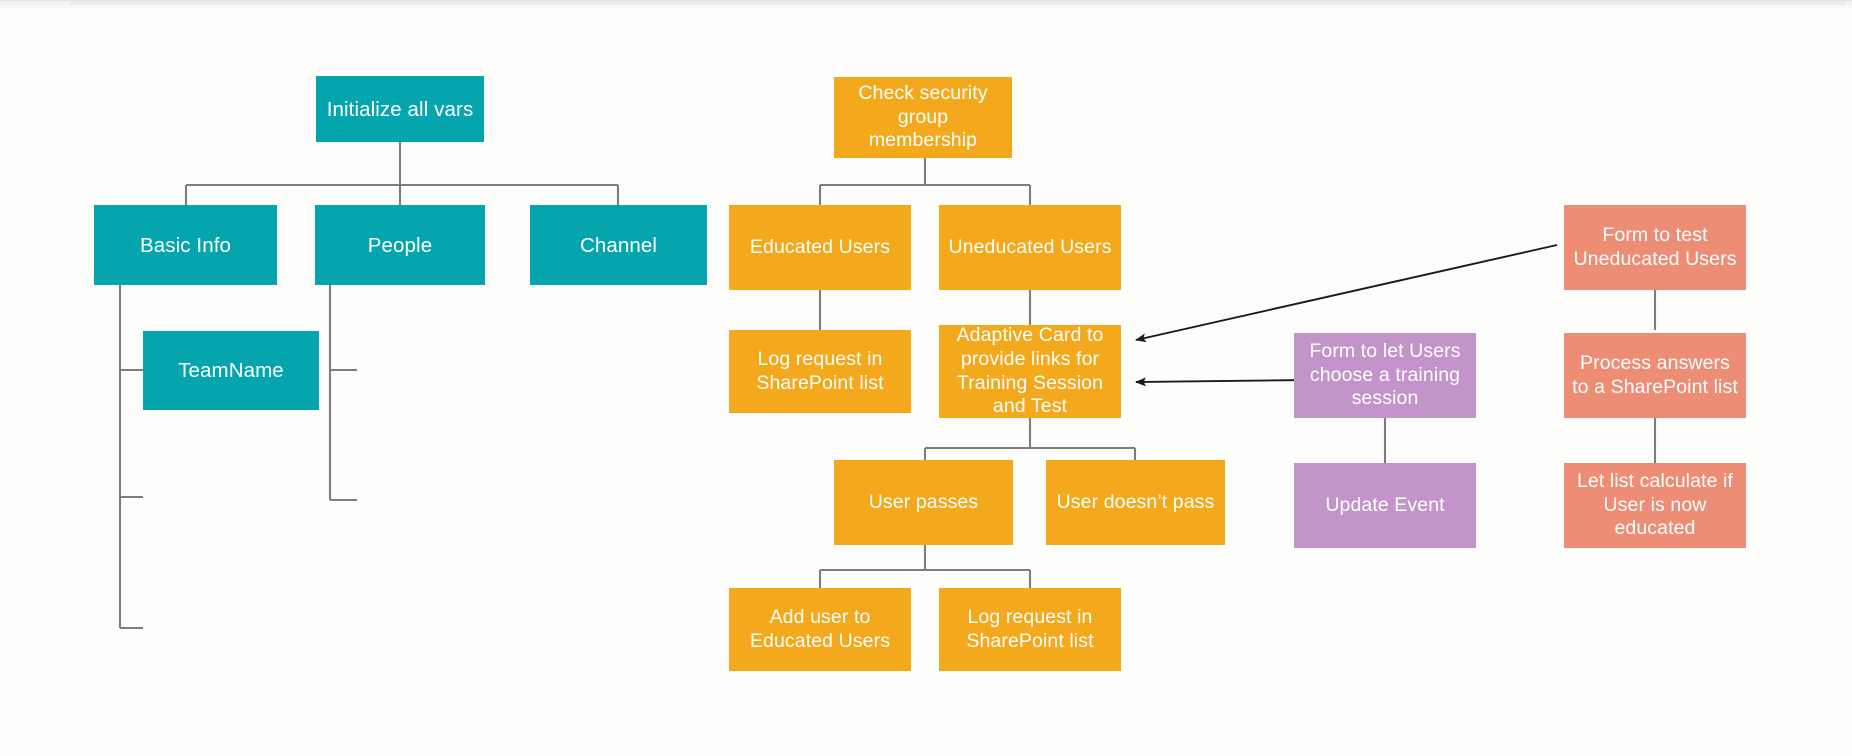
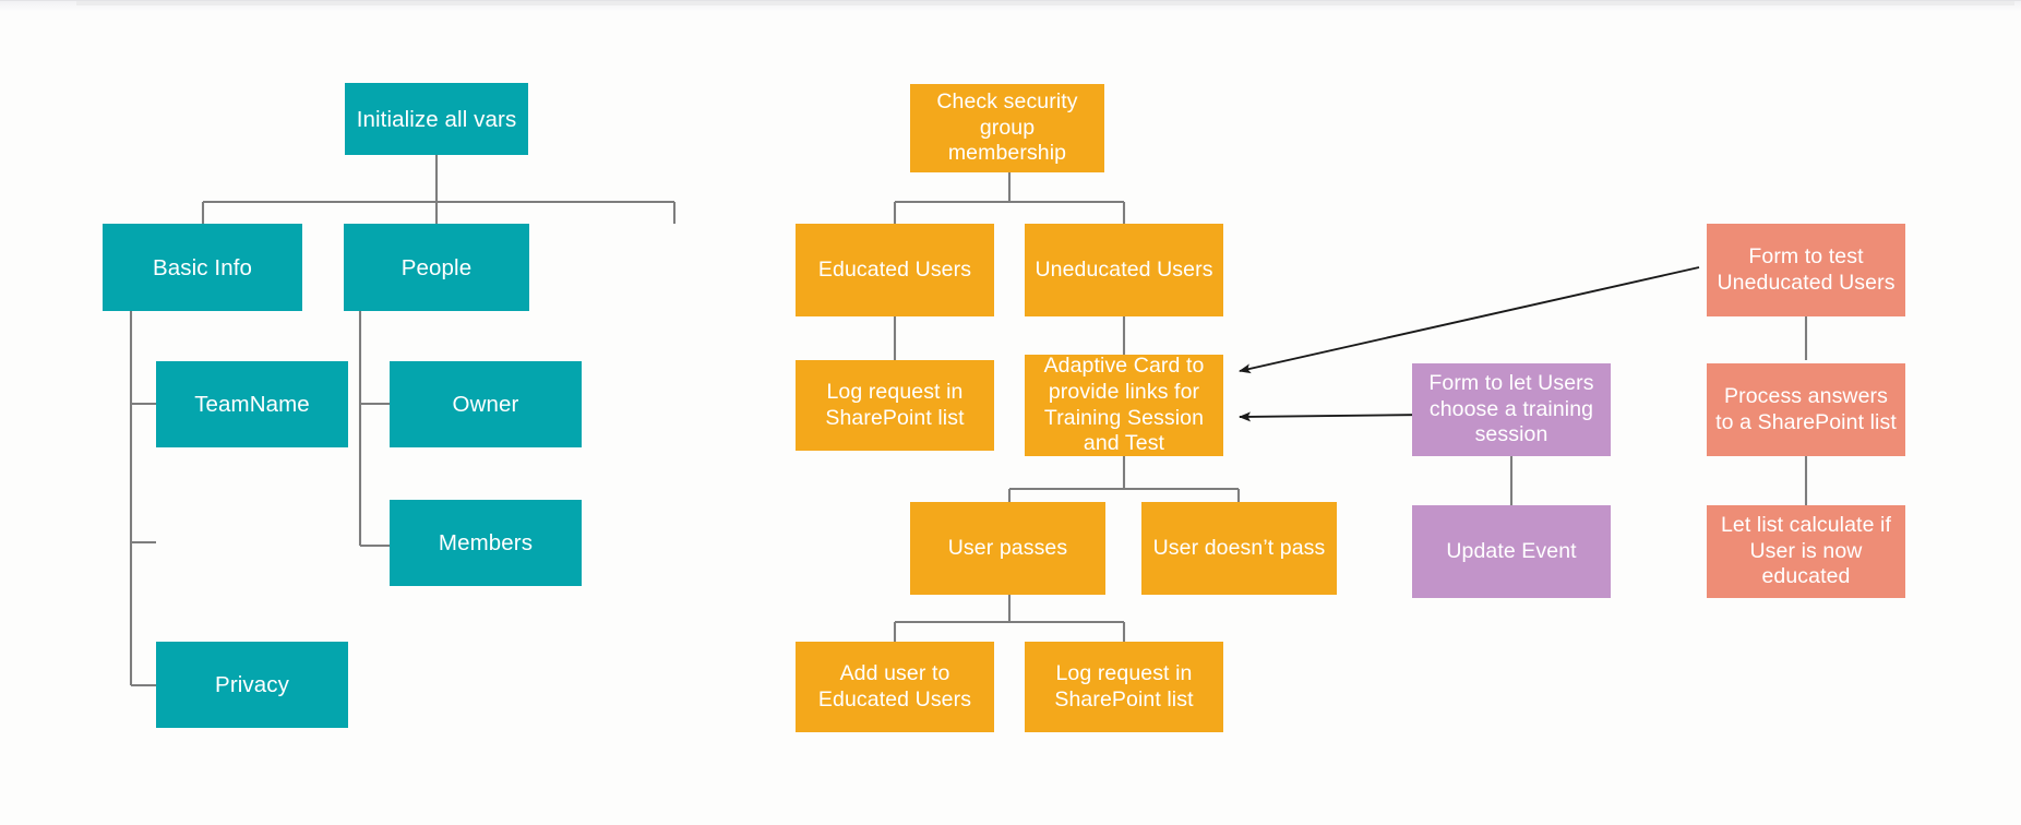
  Initialize all vars
  Basic Info
  People
- Channel
  TeamName
+ Privacy
+ Owner
+ Members
  Check security
  group
  membership
  Educated Users
  Uneducated Users
  Log request in
  SharePoint list
  Adaptive Card to
  provide links for
  Training Session
  and Test
  User passes
  User doesn’t pass
  Add user to
  Educated Users
  Log request in
  SharePoint list
  Form to let Users
  choose a training
  session
  Update Event
  Form to test
  Uneducated Users
  Process answers
  to a SharePoint list
  Let list calculate if
  User is now
  educated
